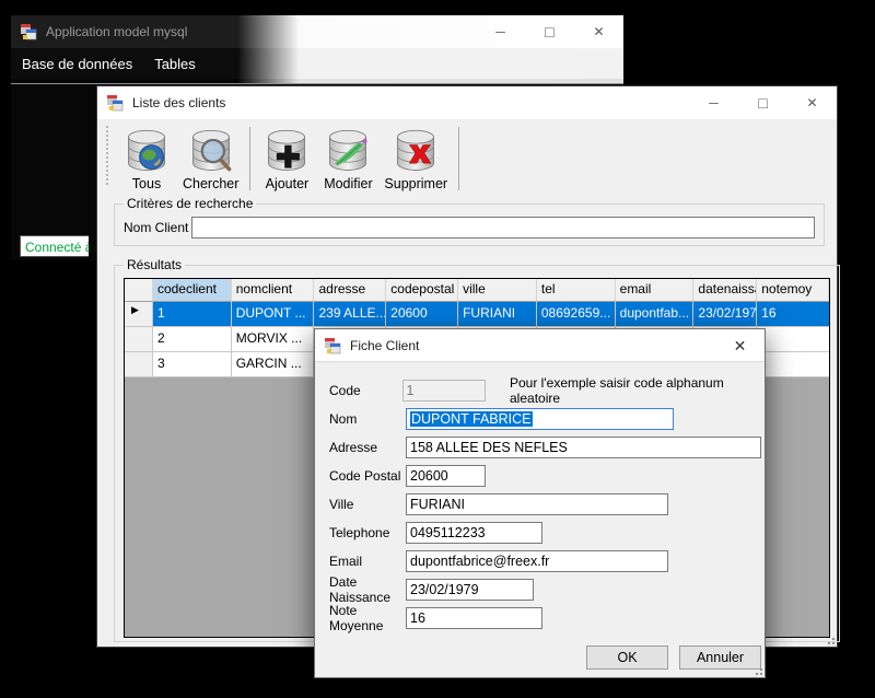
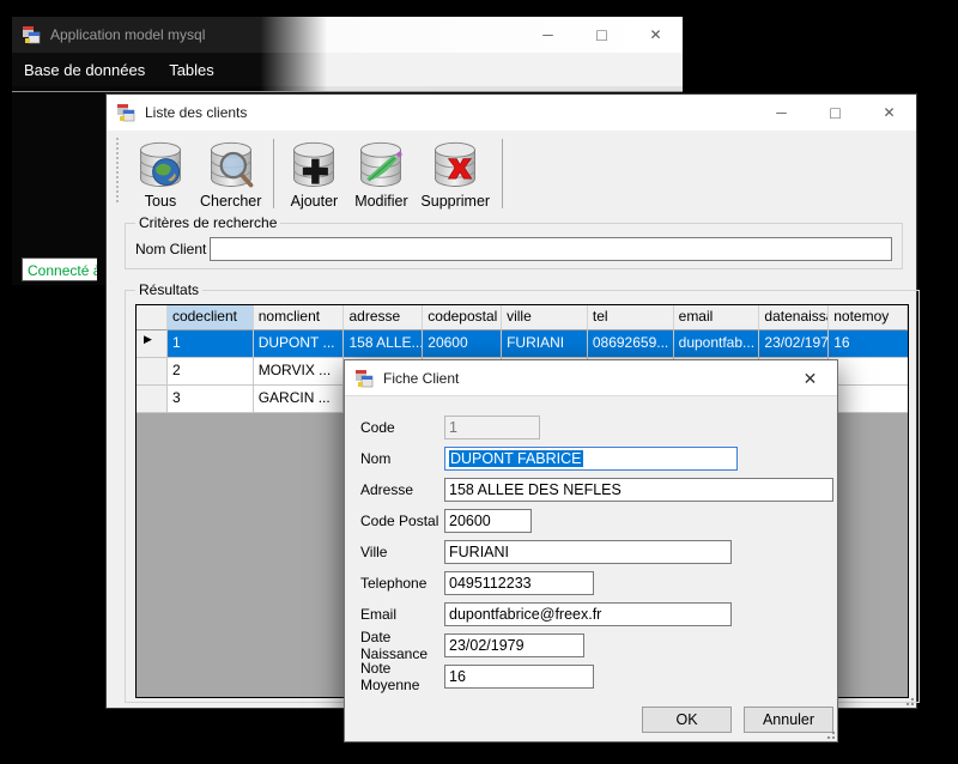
  Application model mysql
  ─
  □
  ✕
  Base de données
  Tables
  Connecté
  Liste des clients
  ─
  □
  ✕
  Tous
  Chercher
  Ajouter
  Modifier
  Supprimer
  Critères de recherche
  Nom Client
  Résultats
  codeclient
  nomclient
  adresse
  codepostal
  ville
  tel
  email
  notemoy
  ▶
  1
  DUPONT ...
- 239 ALLE...
+ 158 ALLE...
  20600
  FURIANI
  08692659...
  dupontfab...
  23/02/197
  16
  2
  MORVIX ...
  3
  GARCIN ...
  Fiche Client
  ✕
  Code
  1
- Pour l'exemple saisir code alphanum aleatoire
  Nom
  DUPONT FABRICE
  Adresse
  158 ALLEE DES NEFLES
  Code Postal
  20600
  Ville
  FURIANI
  Telephone
  0495112233
  Email
  dupontfabrice@freex.fr
  Date Naissance
  23/02/1979
  Note Moyenne
  16
  OK
  Annuler
